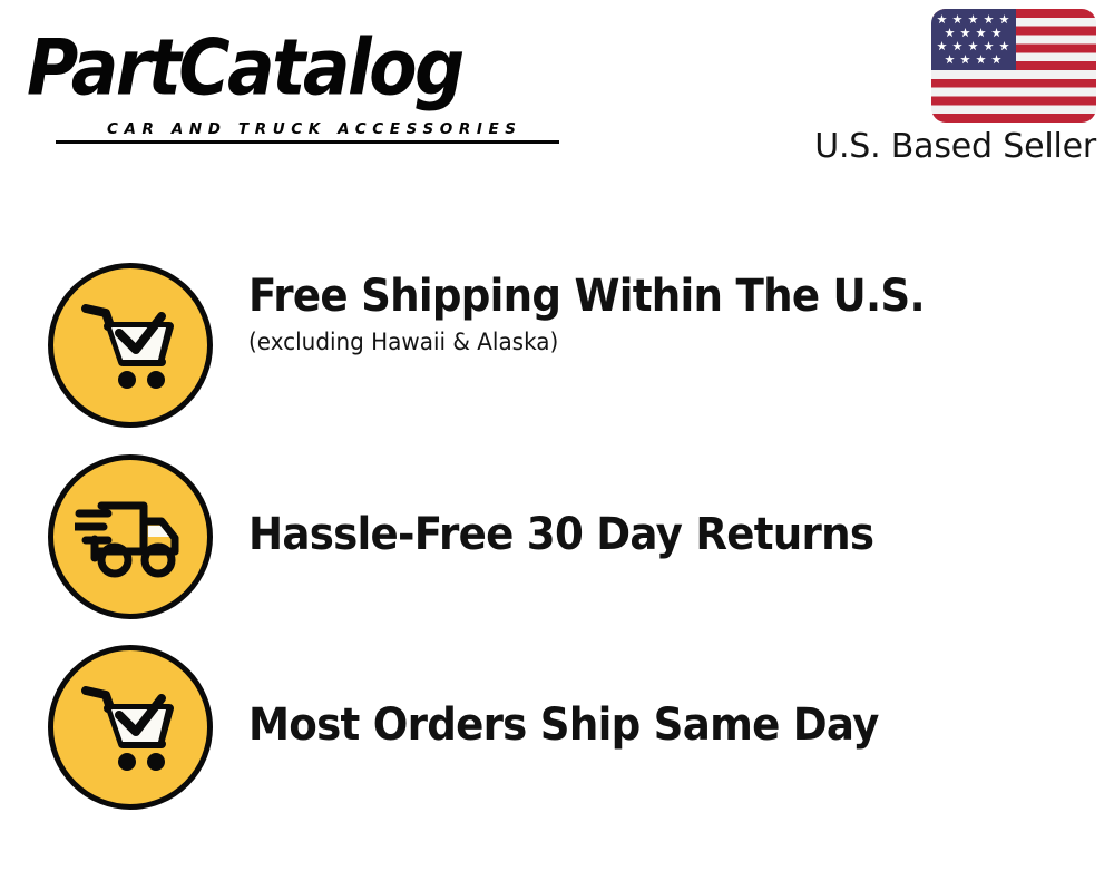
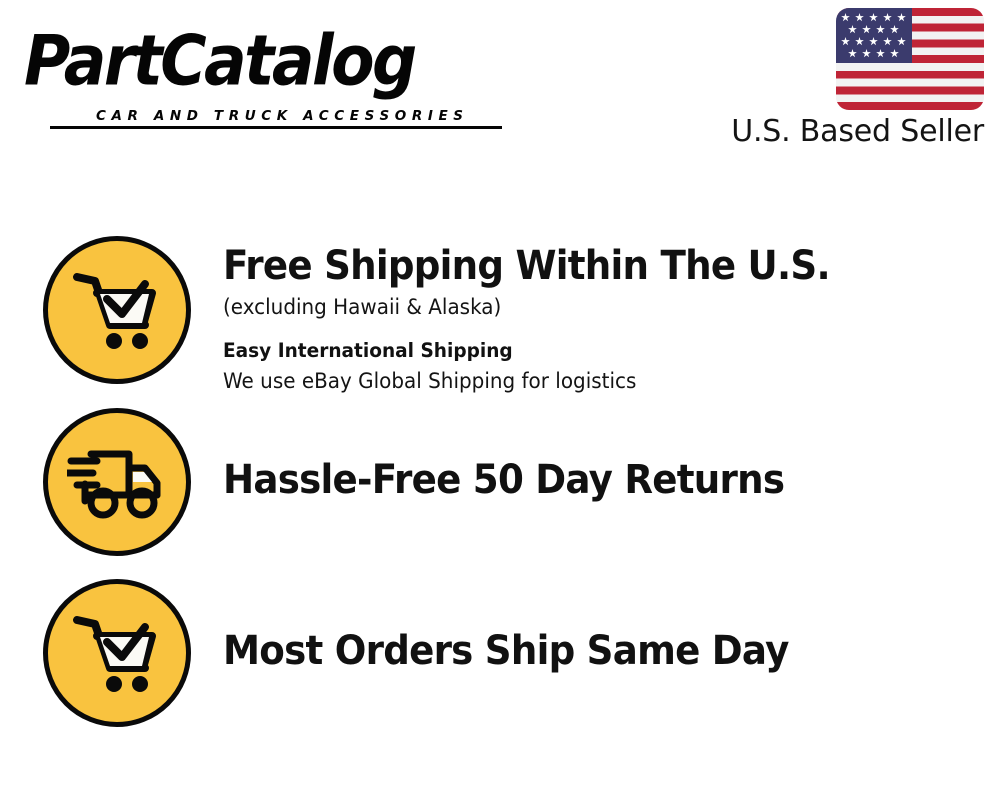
  PartCatalog
  CAR AND TRUCK ACCESSORIES
  U.S. Based Seller
  Free Shipping Within The U.S.
  (excluding Hawaii & Alaska)
+ Easy International Shipping
+ We use eBay Global Shipping for logistics
- Hassle-Free 30 Day Returns
+ Hassle-Free 50 Day Returns
  Most Orders Ship Same Day
